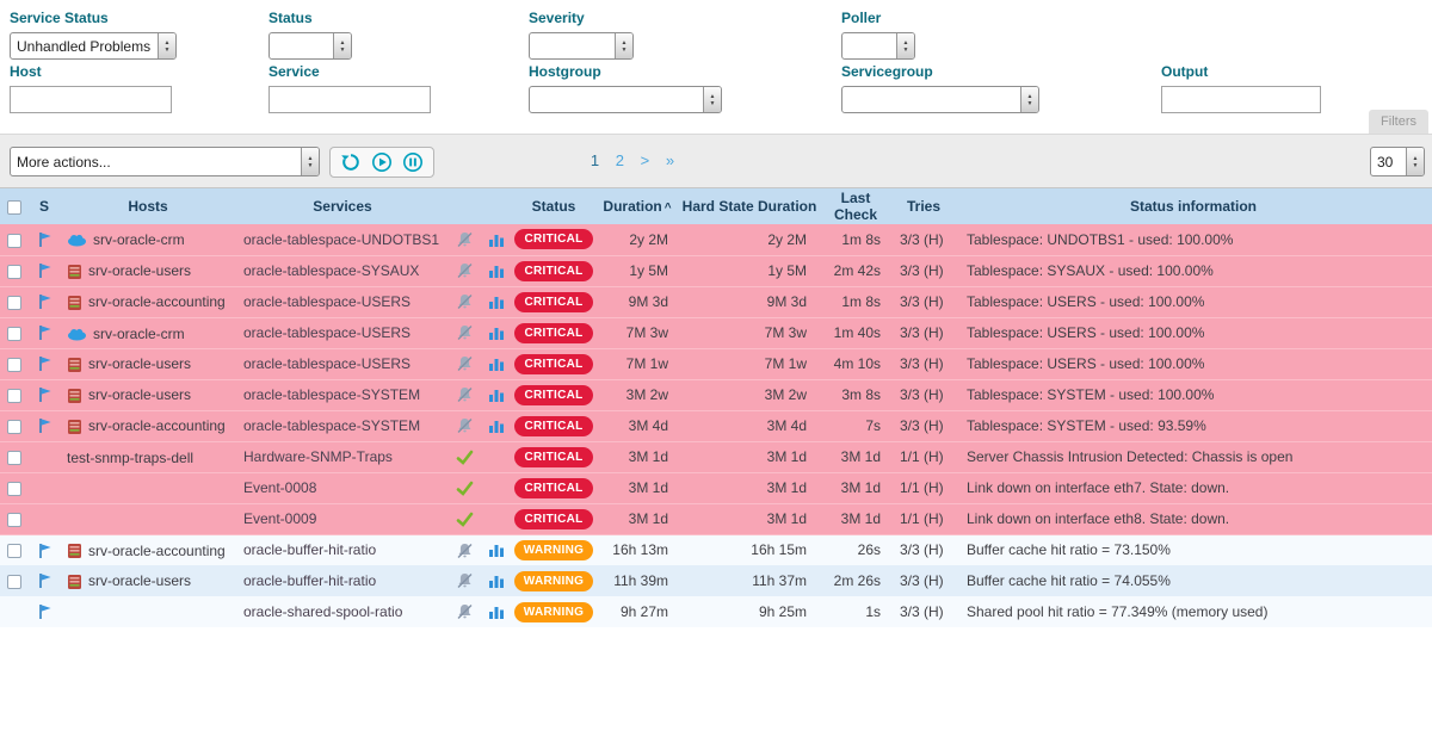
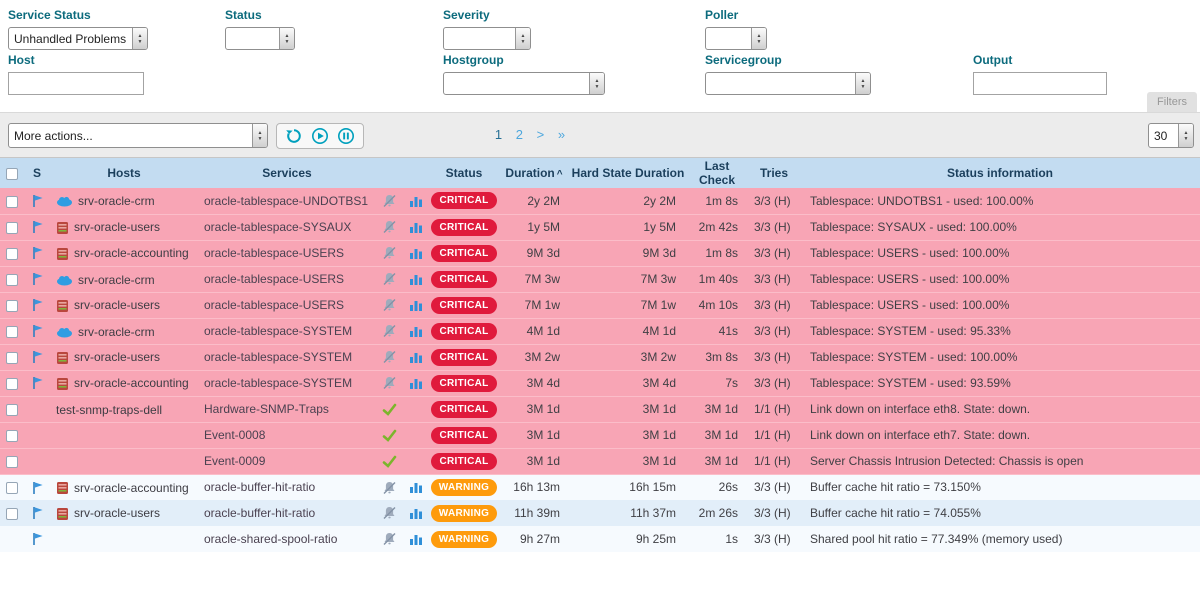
  Service Status
  Unhandled Problems
  Status
  Severity
  Poller
  Host
- Service
  Hostgroup
  Servicegroup
  Output
  Filters
  More actions...
  1 2 > »
  30
  	S	Hosts	Services			Status	Duration ^	Hard State Duration	Last Check	Tries	Status information
  		srv-oracle-crm	oracle-tablespace-UNDOTBS1			CRITICAL	2y 2M	2y 2M	1m 8s	3/3 (H)	Tablespace: UNDOTBS1 - used: 100.00%
  		srv-oracle-users	oracle-tablespace-SYSAUX			CRITICAL	1y 5M	1y 5M	2m 42s	3/3 (H)	Tablespace: SYSAUX - used: 100.00%
  		srv-oracle-accounting	oracle-tablespace-USERS			CRITICAL	9M 3d	9M 3d	1m 8s	3/3 (H)	Tablespace: USERS - used: 100.00%
  		srv-oracle-crm	oracle-tablespace-USERS			CRITICAL	7M 3w	7M 3w	1m 40s	3/3 (H)	Tablespace: USERS - used: 100.00%
  		srv-oracle-users	oracle-tablespace-USERS			CRITICAL	7M 1w	7M 1w	4m 10s	3/3 (H)	Tablespace: USERS - used: 100.00%
+ 		srv-oracle-crm	oracle-tablespace-SYSTEM			CRITICAL	4M 1d	4M 1d	41s	3/3 (H)	Tablespace: SYSTEM - used: 95.33%
  		srv-oracle-users	oracle-tablespace-SYSTEM			CRITICAL	3M 2w	3M 2w	3m 8s	3/3 (H)	Tablespace: SYSTEM - used: 100.00%
  		srv-oracle-accounting	oracle-tablespace-SYSTEM			CRITICAL	3M 4d	3M 4d	7s	3/3 (H)	Tablespace: SYSTEM - used: 93.59%
- 		test-snmp-traps-dell	Hardware-SNMP-Traps			CRITICAL	3M 1d	3M 1d	3M 1d	1/1 (H)	Server Chassis Intrusion Detected: Chassis is open
+ 		test-snmp-traps-dell	Hardware-SNMP-Traps			CRITICAL	3M 1d	3M 1d	3M 1d	1/1 (H)	Link down on interface eth8. State: down.
  			Event-0008			CRITICAL	3M 1d	3M 1d	3M 1d	1/1 (H)	Link down on interface eth7. State: down.
- 			Event-0009			CRITICAL	3M 1d	3M 1d	3M 1d	1/1 (H)	Link down on interface eth8. State: down.
+ 			Event-0009			CRITICAL	3M 1d	3M 1d	3M 1d	1/1 (H)	Server Chassis Intrusion Detected: Chassis is open
  		srv-oracle-accounting	oracle-buffer-hit-ratio			WARNING	16h 13m	16h 15m	26s	3/3 (H)	Buffer cache hit ratio = 73.150%
  		srv-oracle-users	oracle-buffer-hit-ratio			WARNING	11h 39m	11h 37m	2m 26s	3/3 (H)	Buffer cache hit ratio = 74.055%
  			oracle-shared-spool-ratio			WARNING	9h 27m	9h 25m	1s	3/3 (H)	Shared pool hit ratio = 77.349% (memory used)
